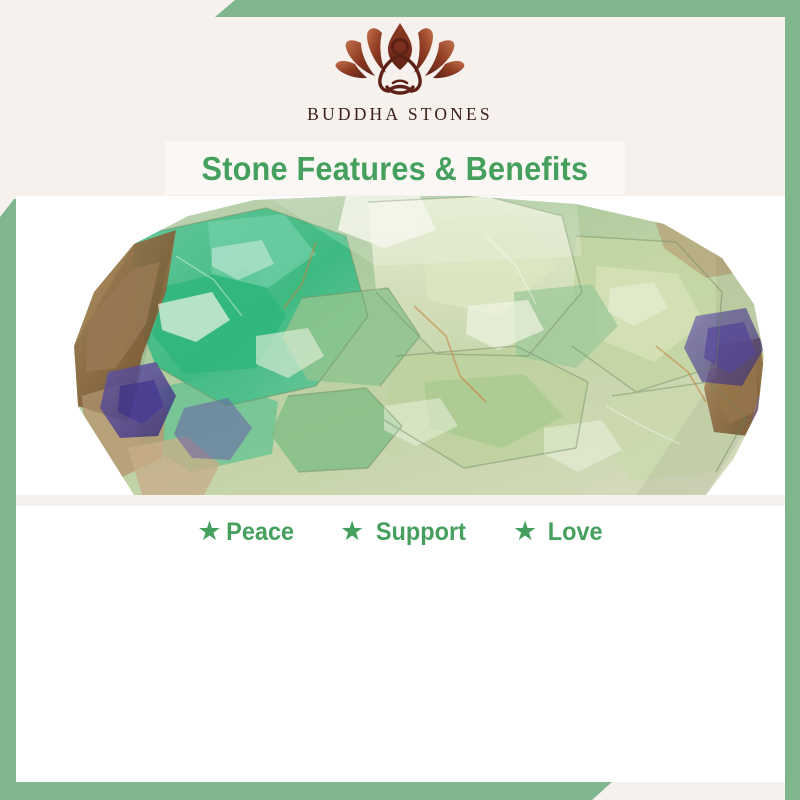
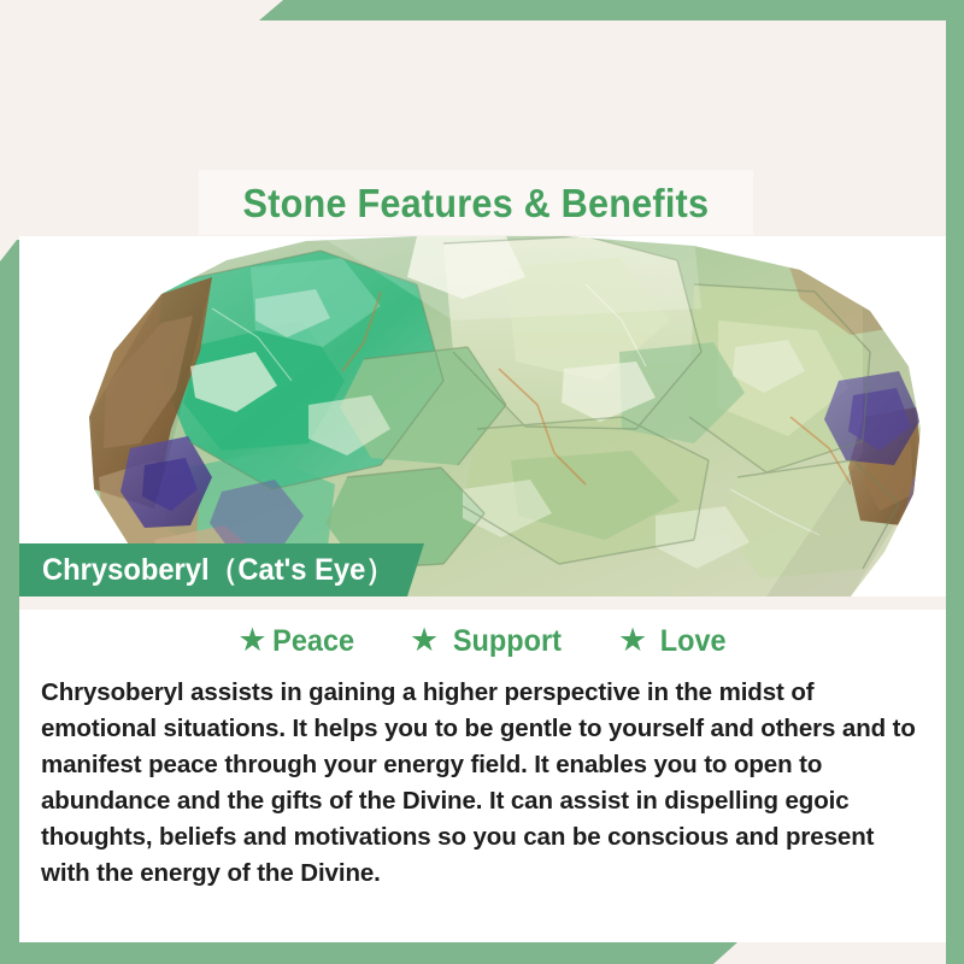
- BUDDHA STONES
  Stone Features & Benefits
+ Chrysoberyl（Cat's Eye）
  ★
  Peace
  ★
  Support
  ★
  Love
+ Chrysoberyl assists in gaining a higher perspective in the midst of emotional situations. It helps you to be gentle to yourself and others and to manifest peace through your energy field. It enables you to open to abundance and the gifts of the Divine. It can assist in dispelling egoic thoughts, beliefs and motivations so you can be conscious and present with the energy of the Divine.
